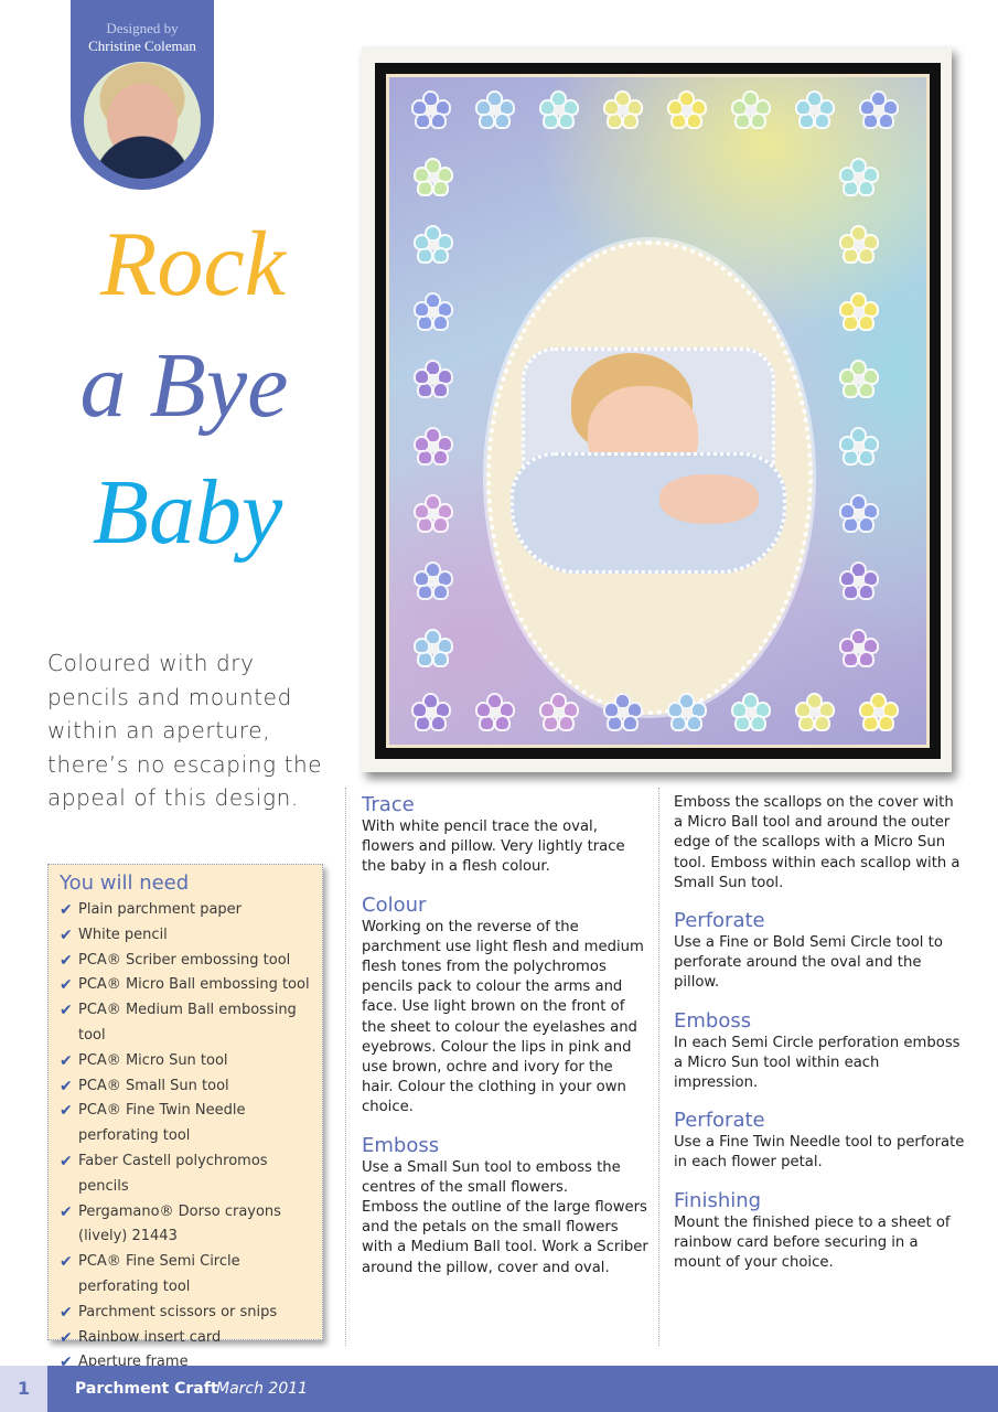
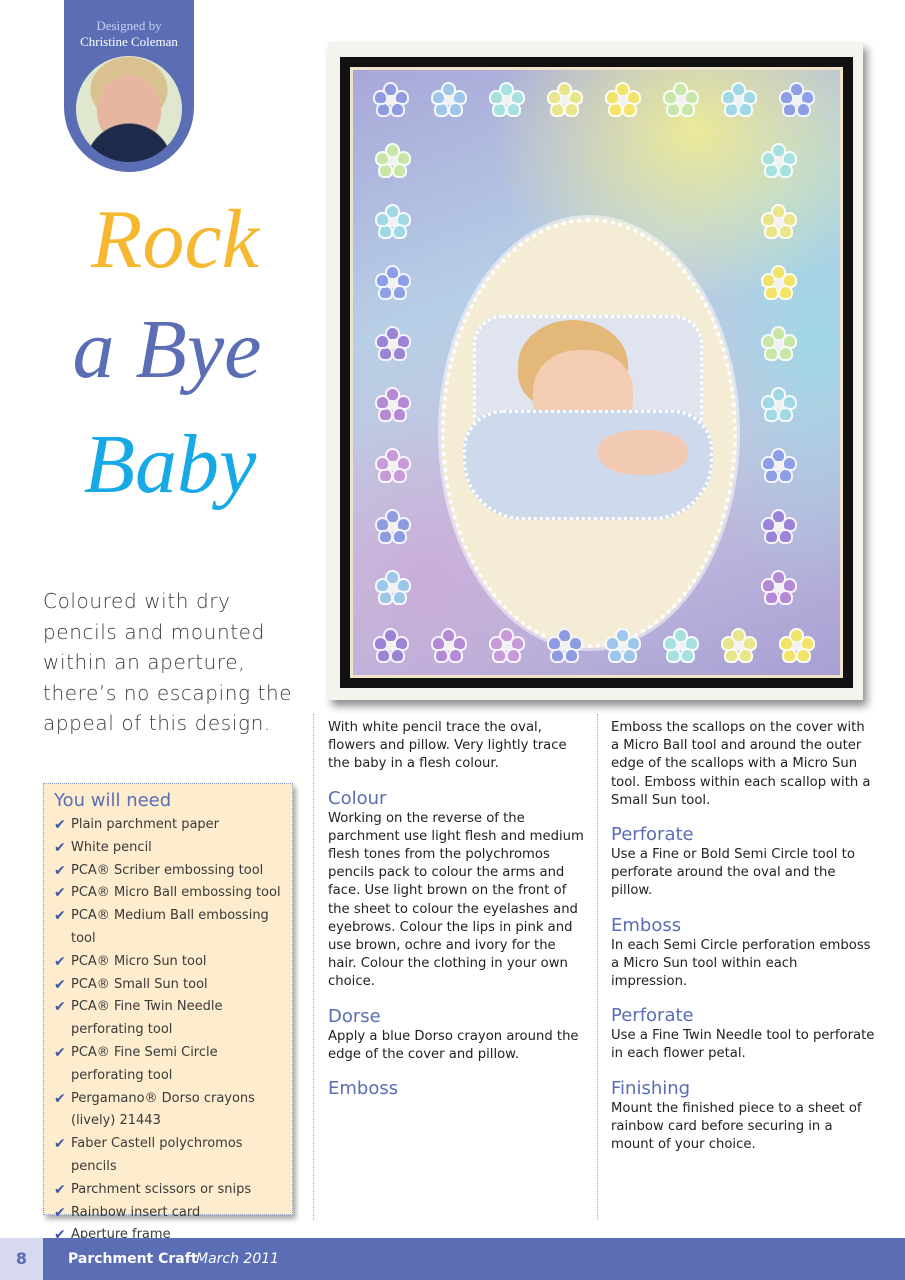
  Designed by
  Christine Coleman
  Rock
  a Bye
  Baby
  Coloured with dry pencils and mounted within an aperture, there’s no escaping the appeal of this design.
  You will need
  ✔
  Plain parchment paper
  ✔
  White pencil
  ✔
  PCA® Scriber embossing tool
  ✔
  PCA® Micro Ball embossing tool
  ✔
  PCA® Medium Ball embossing tool
  ✔
  PCA® Micro Sun tool
  ✔
  PCA® Small Sun tool
  ✔
  PCA® Fine Twin Needle perforating tool
  ✔
- Faber Castell polychromos pencils
+ PCA® Fine Semi Circle perforating tool
  ✔
  Pergamano® Dorso crayons (lively) 21443
  ✔
- PCA® Fine Semi Circle perforating tool
+ Faber Castell polychromos pencils
  ✔
  Parchment scissors or snips
  ✔
  Rainbow insert card
  ✔
  Aperture frame
- Trace
  With white pencil trace the oval, flowers and pillow. Very lightly trace the baby in a flesh colour.
  Colour
  Working on the reverse of the parchment use light flesh and medium flesh tones from the polychromos pencils pack to colour the arms and face. Use light brown on the front of the sheet to colour the eyelashes and eyebrows. Colour the lips in pink and use brown, ochre and ivory for the hair. Colour the clothing in your own choice.
+ Dorse
+ Apply a blue Dorso crayon around the edge of the cover and pillow.
  Emboss
- Use a Small Sun tool to emboss the centres of the small flowers.
- Emboss the outline of the large flowers and the petals on the small flowers with a Medium Ball tool. Work a Scriber around the pillow, cover and oval.
  Emboss the scallops on the cover with a Micro Ball tool and around the outer edge of the scallops with a Micro Sun tool. Emboss within each scallop with a Small Sun tool.
  Perforate
  Use a Fine or Bold Semi Circle tool to perforate around the oval and the pillow.
  Emboss
  In each Semi Circle perforation emboss a Micro Sun tool within each impression.
  Perforate
  Use a Fine Twin Needle tool to perforate in each flower petal.
  Finishing
  Mount the finished piece to a sheet of rainbow card before securing in a mount of your choice.
- 1
+ 8
  Parchment Craft
  March 2011
